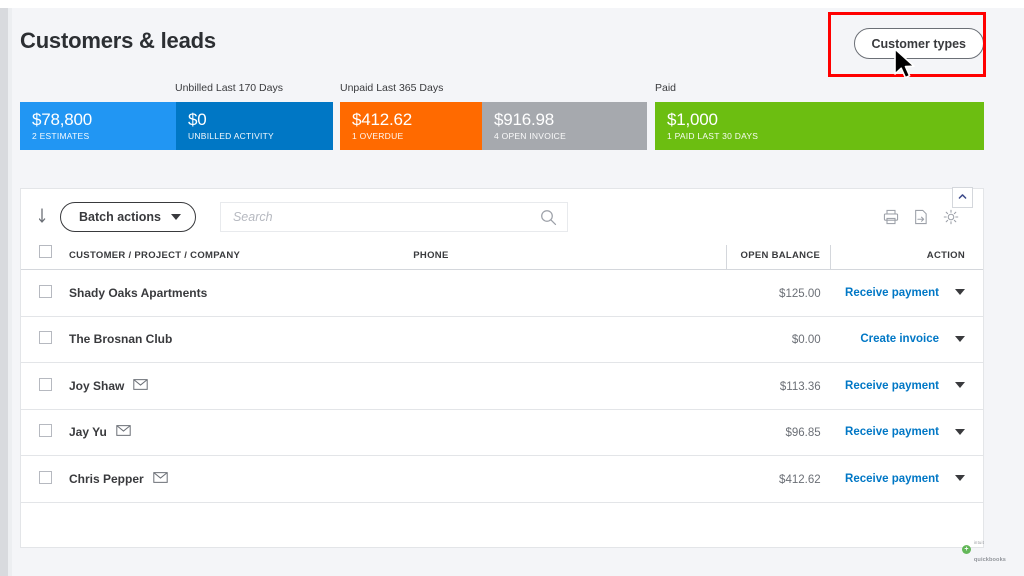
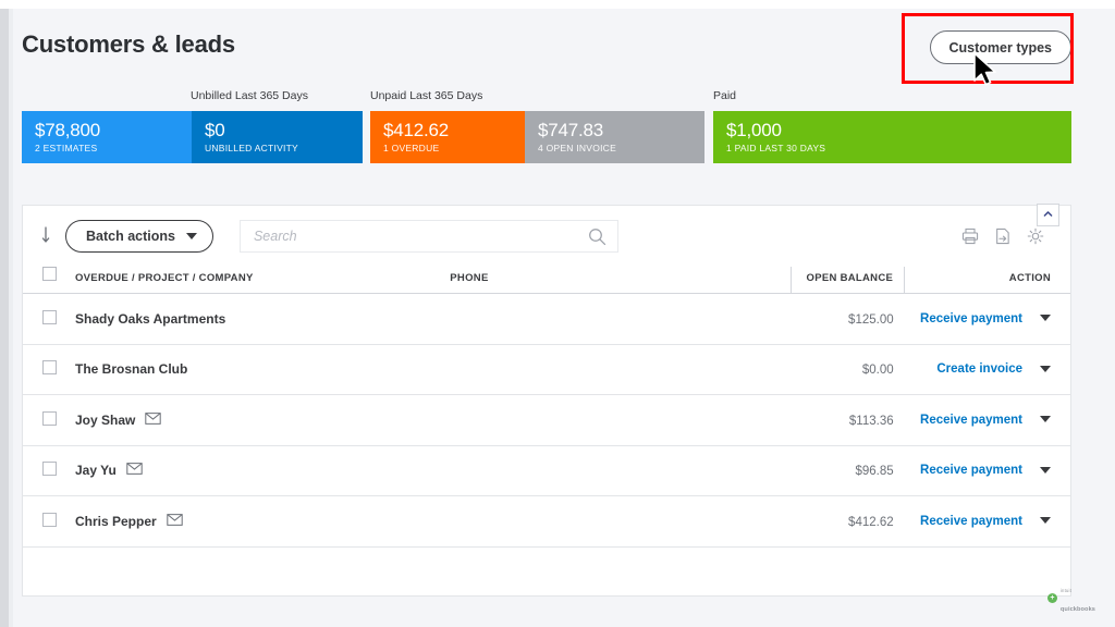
  Customers & leads
  Customer types
- Unbilled Last 170 Days
+ Unbilled Last 365 Days
  Unpaid Last 365 Days
  Paid
  $78,800
  2 ESTIMATES
  $0
  UNBILLED ACTIVITY
  $412.62
  1 OVERDUE
- $916.98
+ $747.83
  4 OPEN INVOICE
  $1,000
  1 PAID LAST 30 DAYS
  Batch actions
  Search
- 	CUSTOMER / PROJECT / COMPANY	PHONE	OPEN BALANCE	ACTION
+ 	OVERDUE / PROJECT / COMPANY	PHONE	OPEN BALANCE	ACTION
  	Shady Oaks Apartments		$125.00	Receive payment
  	The Brosnan Club		$0.00	Create invoice
  	Joy Shaw		$113.36	Receive payment
  	Jay Yu		$96.85	Receive payment
  	Chris Pepper		$412.62	Receive payment
